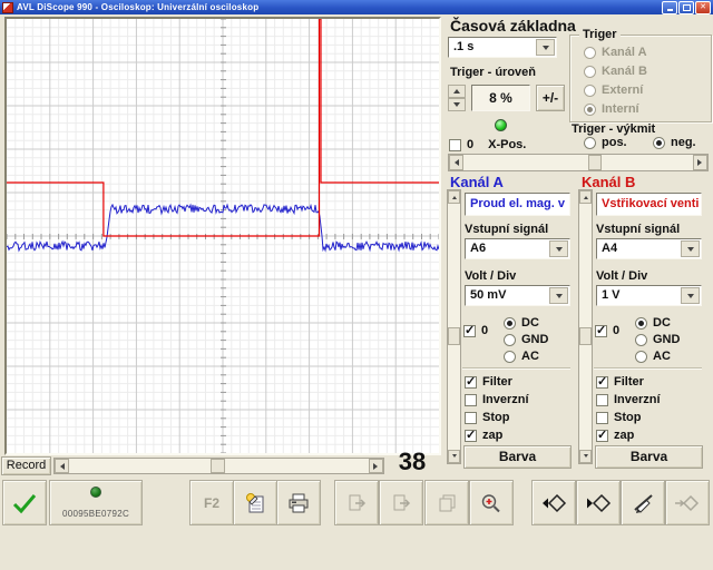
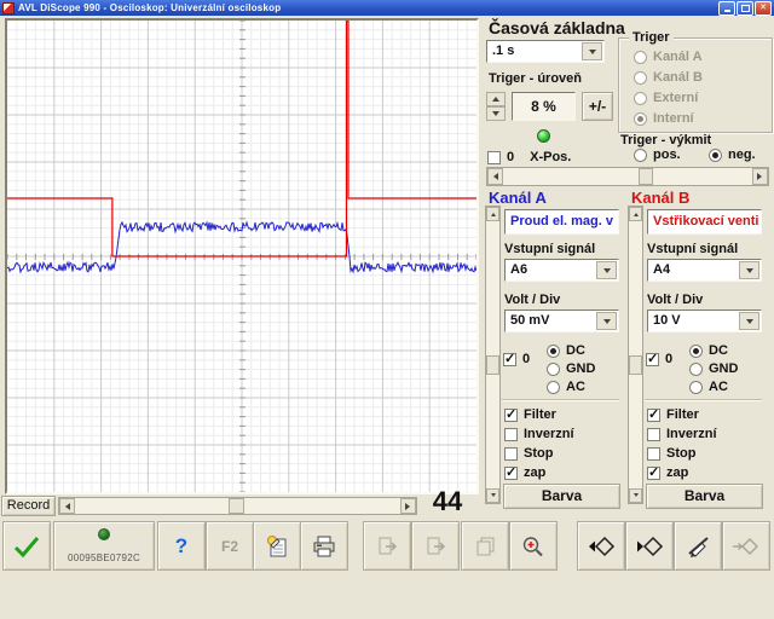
  AVL DiScope 990 - Osciloskop: Univerzální osciloskop
  Časová základna
  .1 s
  Triger
  Kanál A
  Kanál B
  Externí
  Interní
  Triger - úroveň
  8 %
  +/-
  Triger - výkmit
  pos.
  neg.
  0
  X-Pos.
  Kanál A
  Proud el. mag. v
  Vstupní signál
  A6
  Volt / Div
  50 mV
  0
  DC
  GND
  AC
  Filter
  Inverzní
  Stop
  zap
  Barva
  Kanál B
  Vstřikovací venti
  Vstupní signál
  A4
  Volt / Div
- 1 V
+ 10 V
  0
  DC
  GND
  AC
  Filter
  Inverzní
  Stop
  zap
  Barva
  Record
- 38
+ 44
  00095BE0792C
+ ?
  F2
